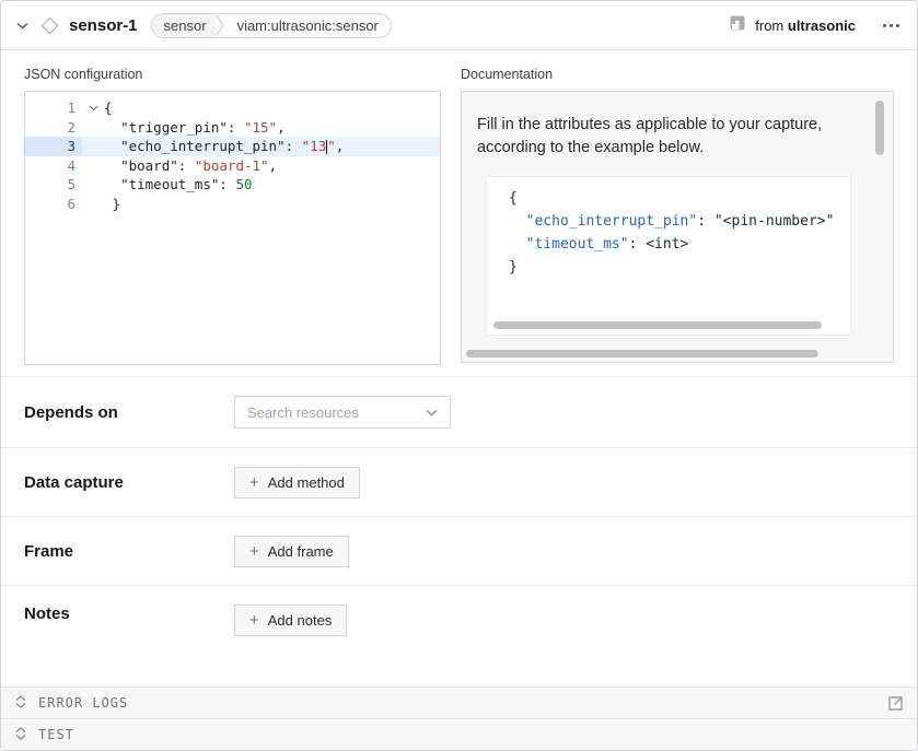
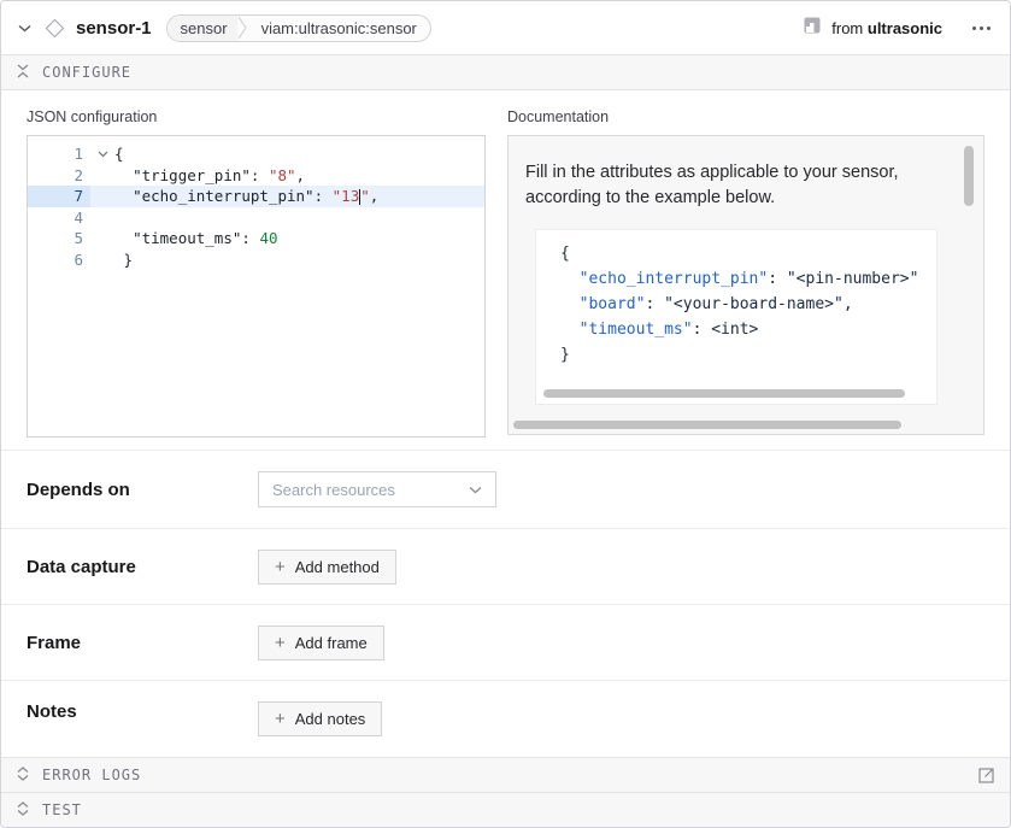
  sensor-1
  sensor
  viam:ultrasonic:sensor
  from ultrasonic
+ CONFIGURE
  JSON configuration
  1
  {
  2
- "trigger_pin": "15",
+ "trigger_pin": "8",
- 3
+ 7
  "echo_interrupt_pin": "13",
  4
- "board": "board-1",
  5
- "timeout_ms": 50
+ "timeout_ms": 40
  6
  }
  Documentation
- Fill in the attributes as applicable to your capture, according to the example below.
+ Fill in the attributes as applicable to your sensor, according to the example below.
  {
  "echo_interrupt_pin": "<pin-number>"
+ "board": "<your-board-name>",
  "timeout_ms": <int>
  }
  Depends on
  Search resources
  Data capture
  +
  Add method
  Frame
  +
  Add frame
  Notes
  +
  Add notes
  ERROR LOGS
  TEST
